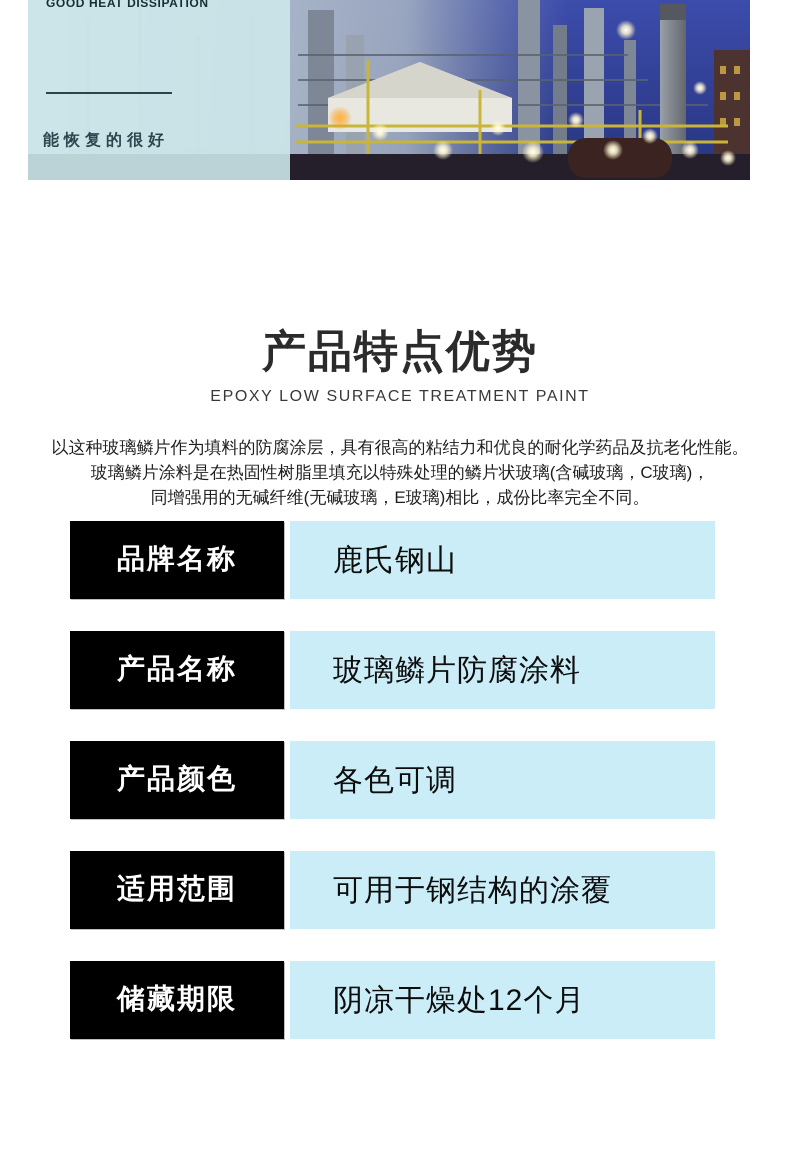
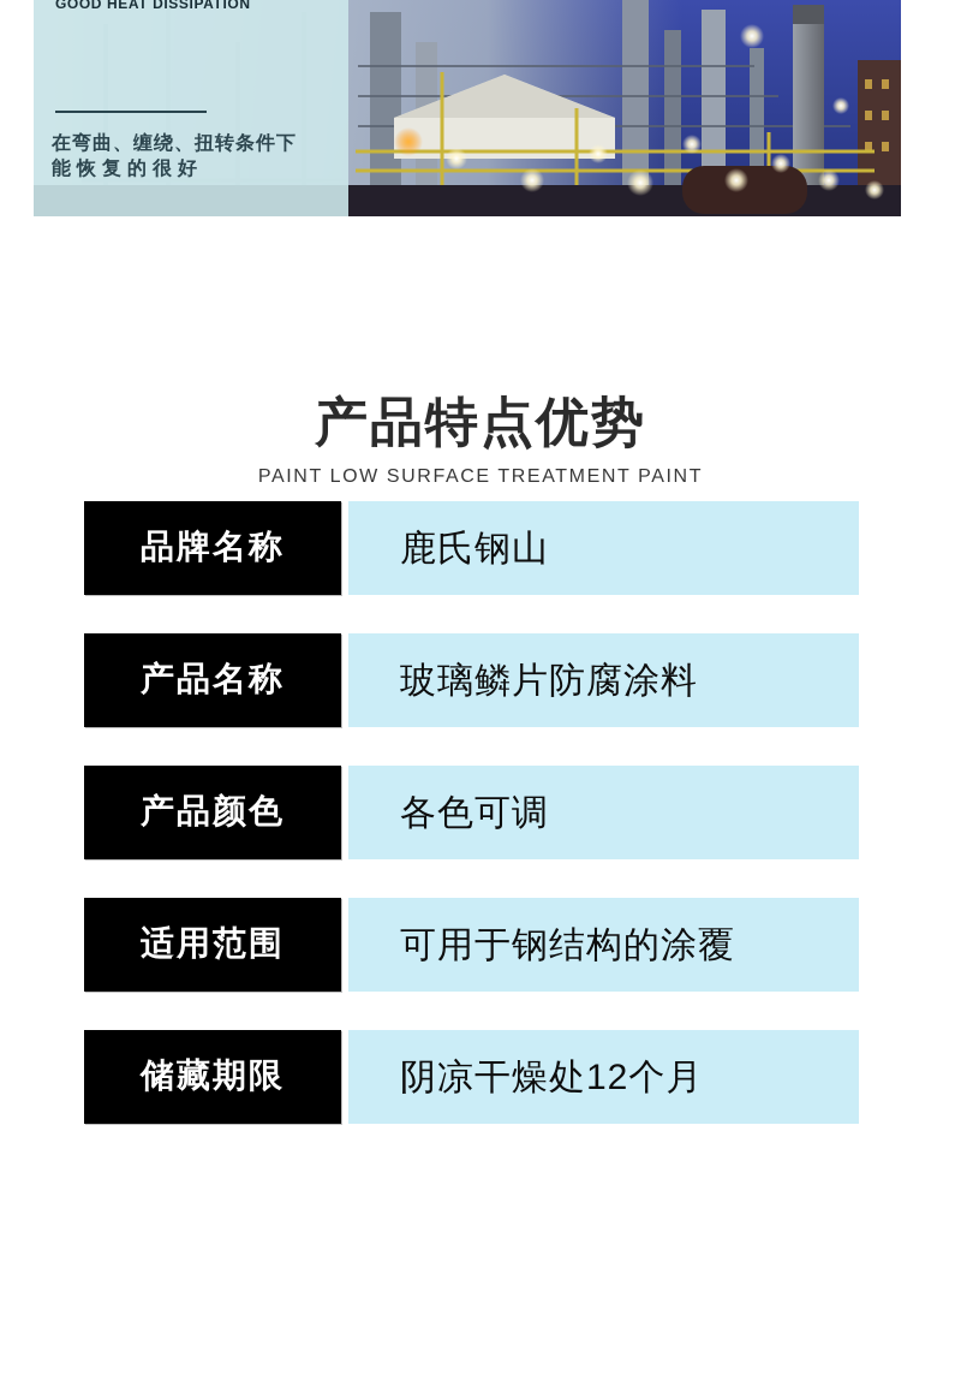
  GOOD HEAT DISSIPATION
+ 在弯曲、缠绕、扭转条件下
  能恢复的很好
  产品特点优势
- EPOXY LOW SURFACE TREATMENT PAINT
+ PAINT LOW SURFACE TREATMENT PAINT
- 以这种玻璃鳞片作为填料的防腐涂层，具有很高的粘结力和优良的耐化学药品及抗老化性能。
- 玻璃鳞片涂料是在热固性树脂里填充以特殊处理的鳞片状玻璃(含碱玻璃，C玻璃)，
- 同增强用的无碱纤维(无碱玻璃，E玻璃)相比，成份比率完全不同。
  品牌名称
  鹿氏钢山
  产品名称
  玻璃鳞片防腐涂料
  产品颜色
  各色可调
  适用范围
  可用于钢结构的涂覆
  储藏期限
  阴凉干燥处12个月
